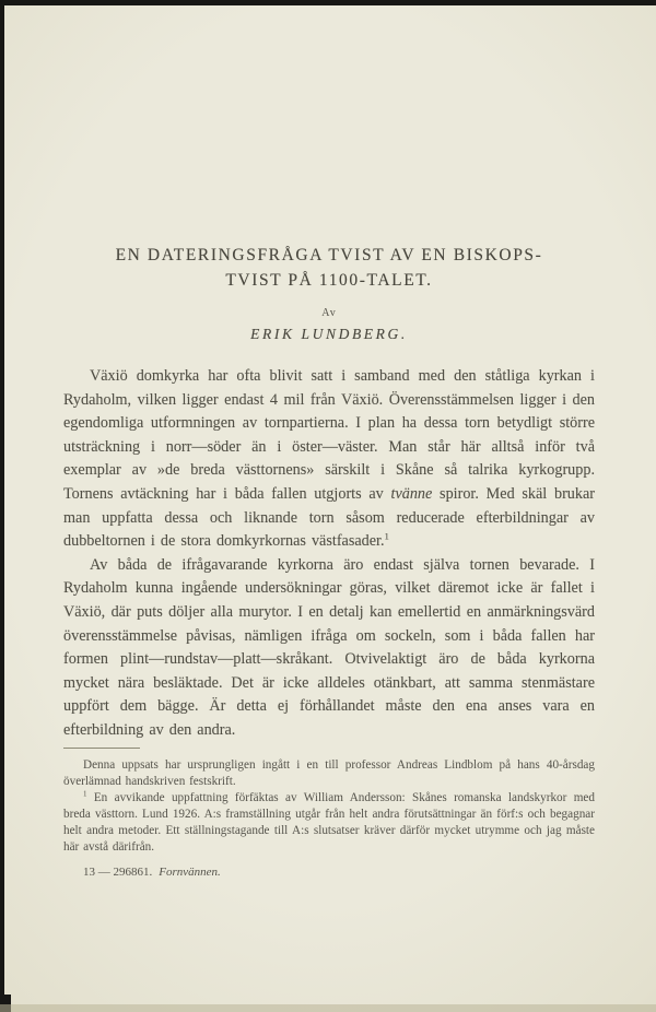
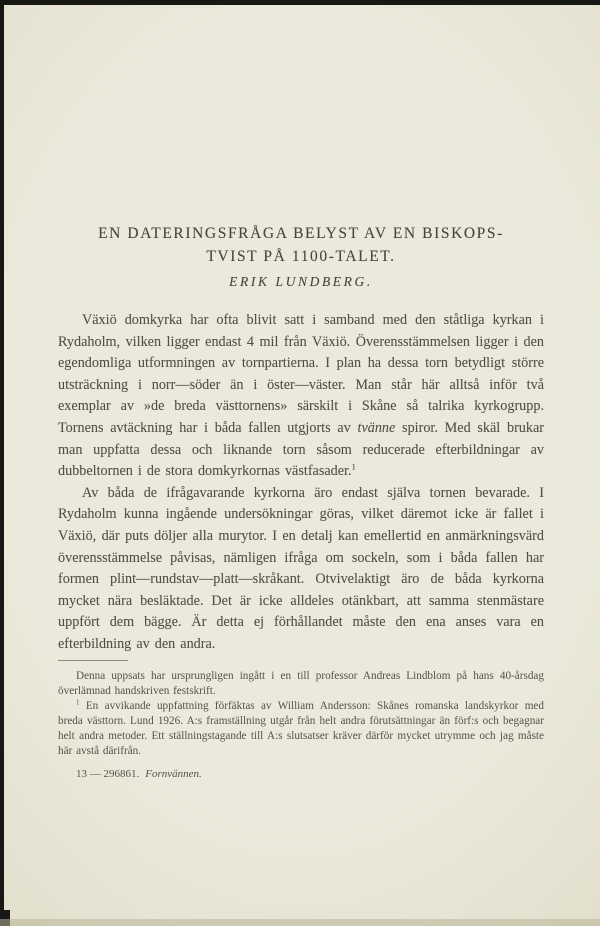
- EN DATERINGSFRÅGA TVIST AV EN BISKOPS-
+ EN DATERINGSFRÅGA BELYST AV EN BISKOPS-
  TVIST PÅ 1100-TALET.
- Av
  ERIK LUNDBERG.
  Växiö domkyrka har ofta blivit satt i samband med den ståtliga kyrkan i Rydaholm, vilken ligger endast 4 mil från Växiö. Överensstämmelsen ligger i den egendomliga utformningen av tornpartierna. I plan ha dessa torn betydligt större utsträckning i norr—söder än i öster—väster. Man står här alltså inför två exemplar av »de breda västtornens» särskilt i Skåne så talrika kyrkogrupp. Tornens avtäckning har i båda fallen utgjorts av tvänne spiror. Med skäl brukar man uppfatta dessa och liknande torn såsom reducerade efterbildningar av dubbeltornen i de stora domkyrkornas västfasader.1
  Av båda de ifrågavarande kyrkorna äro endast själva tornen bevarade. I Rydaholm kunna ingående undersökningar göras, vilket däremot icke är fallet i Växiö, där puts döljer alla murytor. I en detalj kan emellertid en anmärkningsvärd överensstämmelse påvisas, nämligen ifråga om sockeln, som i båda fallen har formen plint—rundstav—platt—skråkant. Otvivelaktigt äro de båda kyrkorna mycket nära besläktade. Det är icke alldeles otänkbart, att samma stenmästare uppfört dem bägge. Är detta ej förhållandet måste den ena anses vara en efterbildning av den andra.
  Denna uppsats har ursprungligen ingått i en till professor Andreas Lindblom på hans 40-årsdag överlämnad handskriven festskrift.
  1 En avvikande uppfattning förfäktas av William Andersson: Skånes romanska landskyrkor med breda västtorn. Lund 1926. A:s framställning utgår från helt andra förutsättningar än förf:s och begagnar helt andra metoder. Ett ställningstagande till A:s slutsatser kräver därför mycket utrymme och jag måste här avstå därifrån.
  13 — 296861. Fornvännen.
